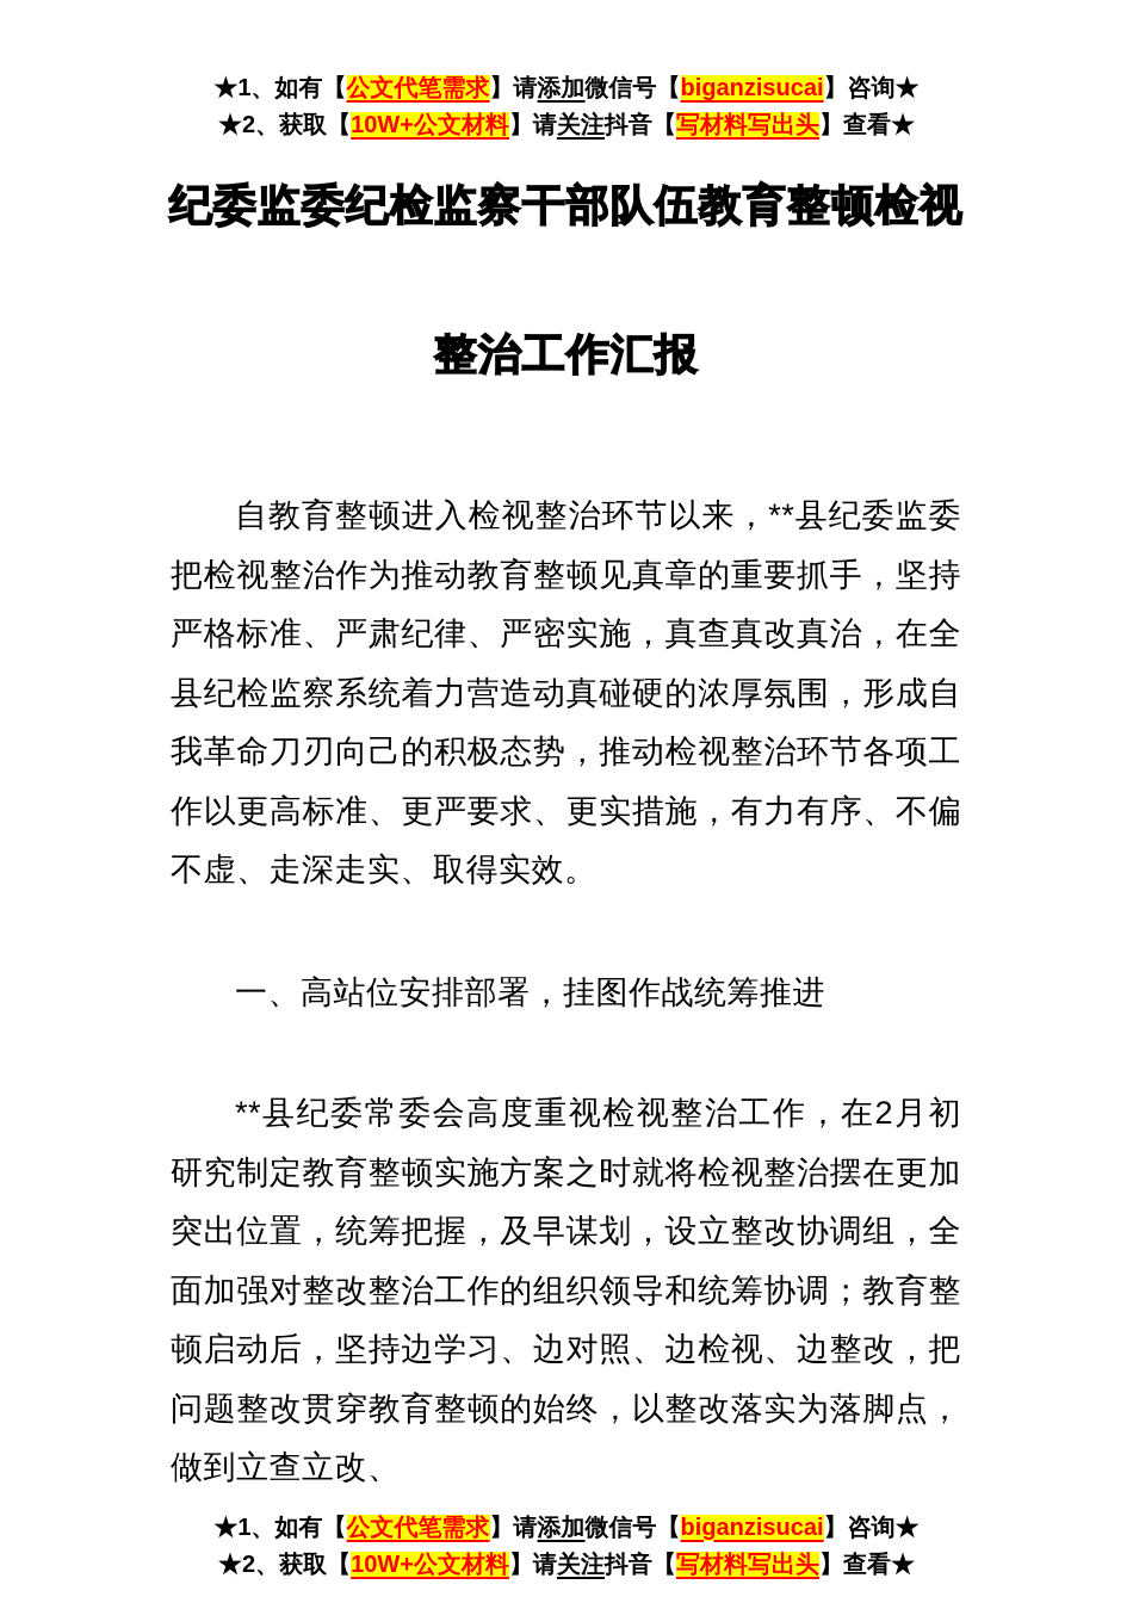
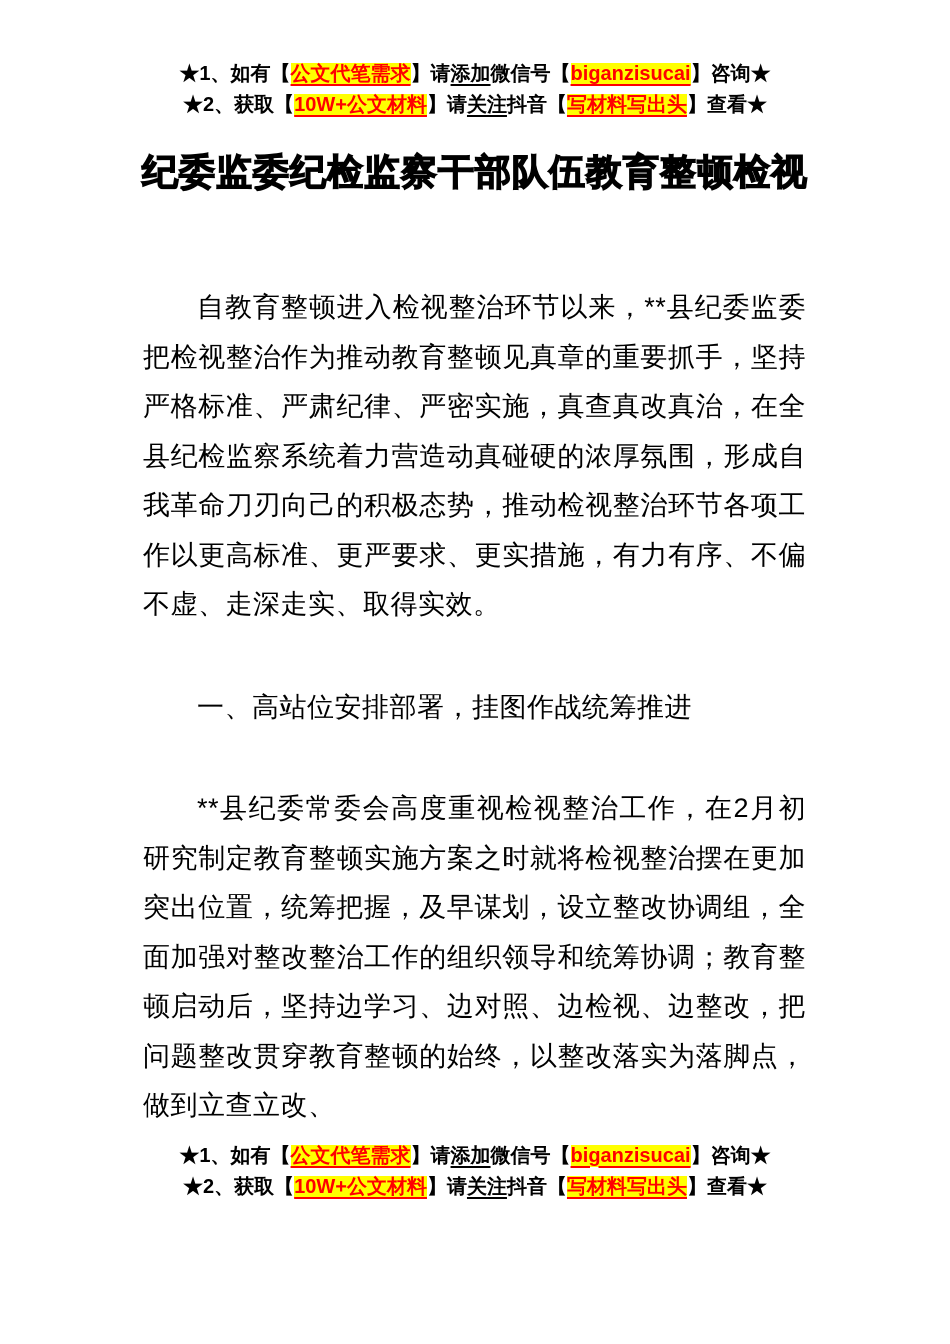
  ★1、如有【公文代笔需求】请添加微信号【biganzisucai】咨询★
  ★2、获取【10W+公文材料】请关注抖音【写材料写出头】查看★
  纪委监委纪检监察干部队伍教育整顿检视
- 整治工作汇报
  自教育整顿进入检视整治环节以来，**县纪委监委把检视整治作为推动教育整顿见真章的重要抓手，坚持严格标准、严肃纪律、严密实施，真查真改真治，在全县纪检监察系统着力营造动真碰硬的浓厚氛围，形成自我革命刀刃向己的积极态势，推动检视整治环节各项工作以更高标准、更严要求、更实措施，有力有序、不偏不虚、走深走实、取得实效。
  一、高站位安排部署，挂图作战统筹推进
  **县纪委常委会高度重视检视整治工作，在2月初研究制定教育整顿实施方案之时就将检视整治摆在更加突出位置，统筹把握，及早谋划，设立整改协调组，全面加强对整改整治工作的组织领导和统筹协调；教育整顿启动后，坚持边学习、边对照、边检视、边整改，把问题整改贯穿教育整顿的始终，以整改落实为落脚点，做到立查立改、
  ★1、如有【公文代笔需求】请添加微信号【biganzisucai】咨询★
  ★2、获取【10W+公文材料】请关注抖音【写材料写出头】查看★
